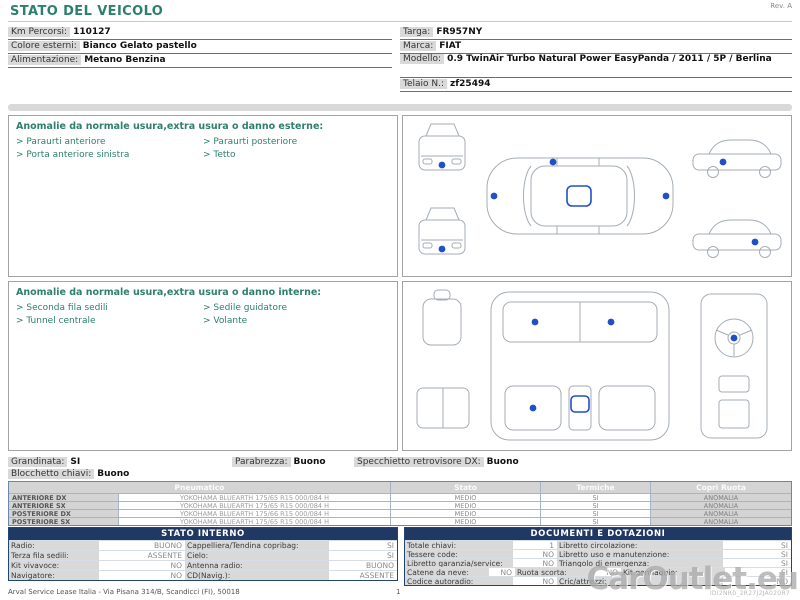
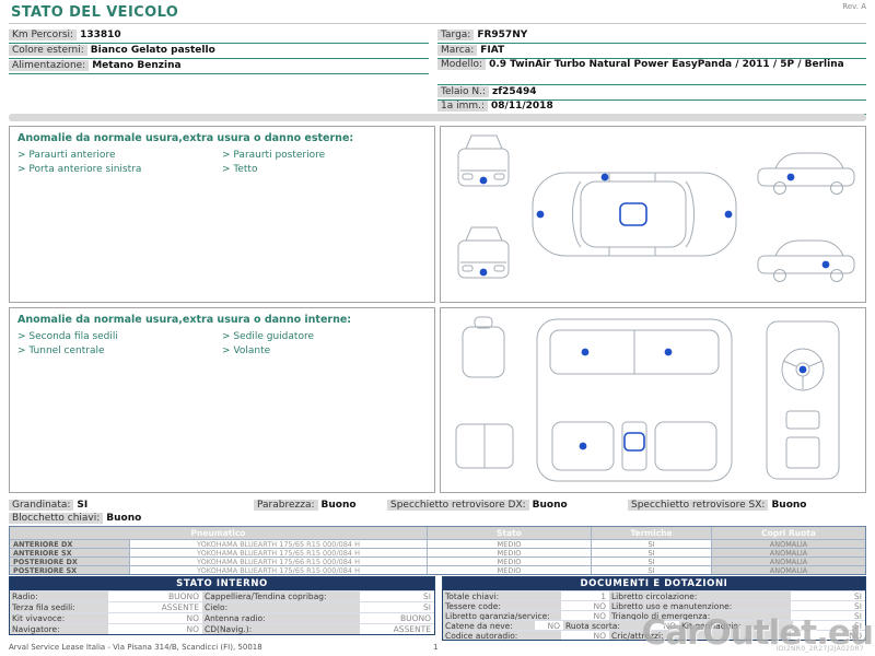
  STATO DEL VEICOLO
  Rev. A
- Km Percorsi: 110127
+ Km Percorsi: 133810
  Colore esterni: Bianco Gelato pastello
  Alimentazione: Metano Benzina
  Targa: FR957NY
  Marca: FIAT
  Modello: 0.9 TwinAir Turbo Natural Power EasyPanda / 2011 / 5P / Berlina
  Telaio N.: zf25494
+ 1a imm.: 08/11/2018
  Anomalie da normale usura,extra usura o danno esterne:
  > Paraurti anteriore
  > Porta anteriore sinistra
  > Paraurti posteriore
  > Tetto
  Anomalie da normale usura,extra usura o danno interne:
  > Seconda fila sedili
  > Tunnel centrale
  > Sedile guidatore
  > Volante
  Grandinata: SI
  Parabrezza: Buono
  Specchietto retrovisore DX: Buono
+ Specchietto retrovisore SX: Buono
  Blocchetto chiavi: Buono
  Pneumatico
  Stato
  Termiche
  Copri Ruota
  ANTERIORE DX
  YOKOHAMA BLUEARTH 175/65 R15 000/084 H
  MEDIO
  SI
  ANOMALIA
  ANTERIORE SX
  YOKOHAMA BLUEARTH 175/65 R15 000/084 H
  MEDIO
  SI
  ANOMALIA
  POSTERIORE DX
  YOKOHAMA BLUEARTH 175/66 R15 000/084 H
  MEDIO
  SI
  ANOMALIA
  POSTERIORE SX
  YOKOHAMA BLUEARTH 175/65 R15 000/084 H
  MEDIO
  SI
  ANOMALIA
  STATO INTERNO
  Radio:
  BUONO
  Cappelliera/Tendina copribag:
  SI
  Terza fila sedili:
  ASSENTE
  Cielo:
  SI
  Kit vivavoce:
  NO
  Antenna radio:
  BUONO
  Navigatore:
  NO
  CD(Navig.):
  ASSENTE
  DOCUMENTI E DOTAZIONI
  Totale chiavi:
  1
  Libretto circolazione:
  SI
  Tessere code:
  NO
  Libretto uso e manutenzione:
  SI
  Libretto garanzia/service:
  NO
  Triangolo di emergenza:
  SI
  Catene da neve:
  NO
  Ruota scorta:
  NO
  Kit gonfiaggio:
  SI
  Codice autoradio:
  NO
  Cric/attrezzi:
  NO
  Arval Service Lease Italia - Via Pisana 314/B, Scandicci (FI), 50018
  1
  CarOutlet.eu
